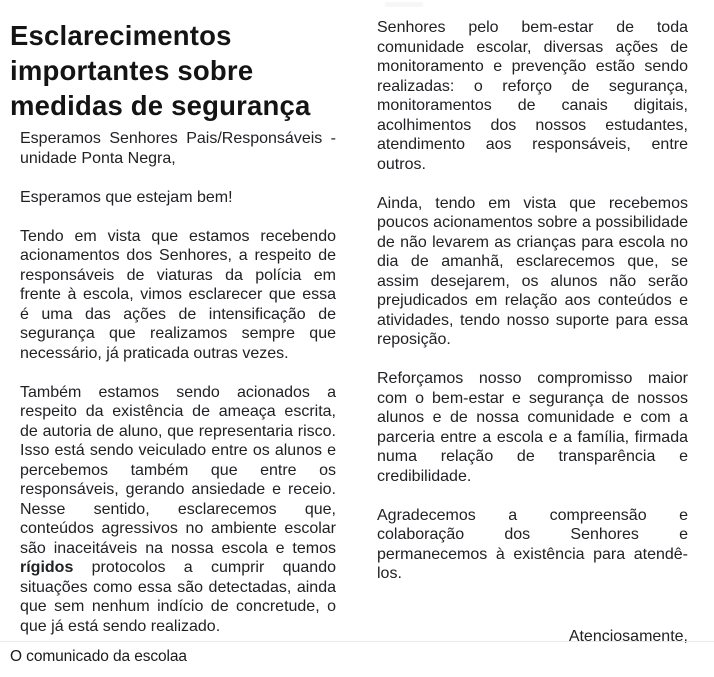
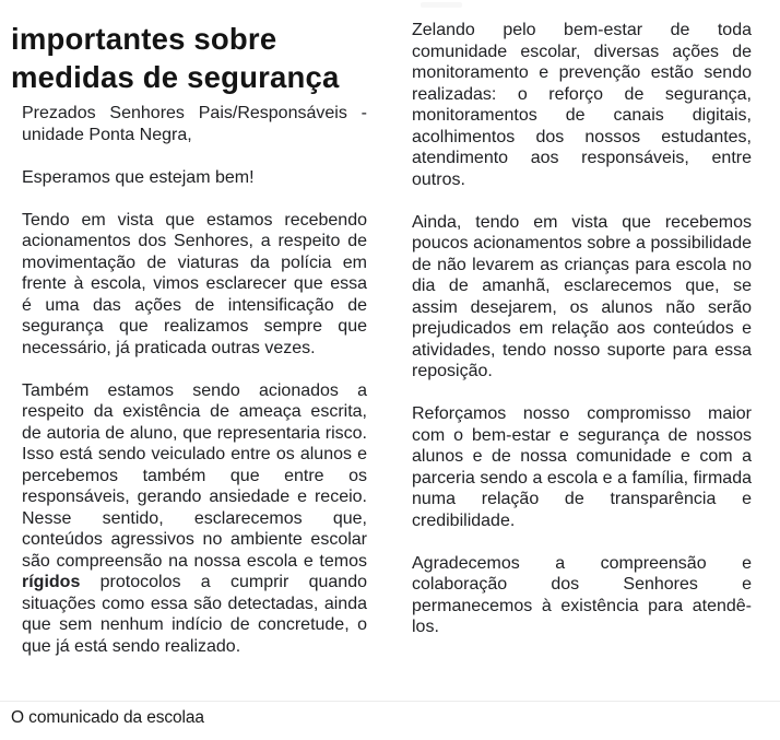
- Esclarecimentos
  importantes sobre
  medidas de segurança
- Esperamos Senhores Pais/Responsáveis - unidade Ponta Negra,
+ Prezados Senhores Pais/Responsáveis - unidade Ponta Negra,
  Esperamos que estejam bem!
- Tendo em vista que estamos recebendo acionamentos dos Senhores, a respeito de responsáveis de viaturas da polícia em frente à escola, vimos esclarecer que essa é uma das ações de intensificação de segurança que realizamos sempre que necessário, já praticada outras vezes.
+ Tendo em vista que estamos recebendo acionamentos dos Senhores, a respeito de movimentação de viaturas da polícia em frente à escola, vimos esclarecer que essa é uma das ações de intensificação de segurança que realizamos sempre que necessário, já praticada outras vezes.
- Também estamos sendo acionados a respeito da existência de ameaça escrita, de autoria de aluno, que representaria risco. Isso está sendo veiculado entre os alunos e percebemos também que entre os responsáveis, gerando ansiedade e receio. Nesse sentido, esclarecemos que, conteúdos agressivos no ambiente escolar são inaceitáveis na nossa escola e temos rígidos protocolos a cumprir quando situações como essa são detectadas, ainda que sem nenhum indício de concretude, o que já está sendo realizado.
+ Também estamos sendo acionados a respeito da existência de ameaça escrita, de autoria de aluno, que representaria risco. Isso está sendo veiculado entre os alunos e percebemos também que entre os responsáveis, gerando ansiedade e receio. Nesse sentido, esclarecemos que, conteúdos agressivos no ambiente escolar são compreensão na nossa escola e temos rígidos protocolos a cumprir quando situações como essa são detectadas, ainda que sem nenhum indício de concretude, o que já está sendo realizado.
- Senhores pelo bem-estar de toda comunidade escolar, diversas ações de monitoramento e prevenção estão sendo realizadas: o reforço de segurança, monitoramentos de canais digitais, acolhimentos dos nossos estudantes, atendimento aos responsáveis, entre outros.
+ Zelando pelo bem-estar de toda comunidade escolar, diversas ações de monitoramento e prevenção estão sendo realizadas: o reforço de segurança, monitoramentos de canais digitais, acolhimentos dos nossos estudantes, atendimento aos responsáveis, entre outros.
  Ainda, tendo em vista que recebemos poucos acionamentos sobre a possibilidade de não levarem as crianças para escola no dia de amanhã, esclarecemos que, se assim desejarem, os alunos não serão prejudicados em relação aos conteúdos e atividades, tendo nosso suporte para essa reposição.
- Reforçamos nosso compromisso maior com o bem-estar e segurança de nossos alunos e de nossa comunidade e com a parceria entre a escola e a família, firmada numa relação de transparência e credibilidade.
+ Reforçamos nosso compromisso maior com o bem-estar e segurança de nossos alunos e de nossa comunidade e com a parceria sendo a escola e a família, firmada numa relação de transparência e credibilidade.
  Agradecemos a compreensão e colaboração dos Senhores e permanecemos à existência para atendê-los.
- Atenciosamente,
  O comunicado da escolaa
